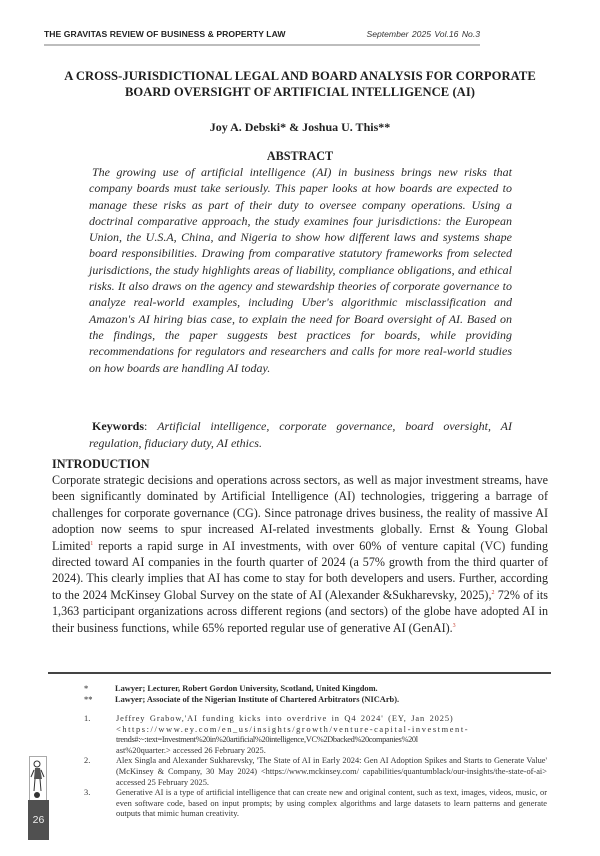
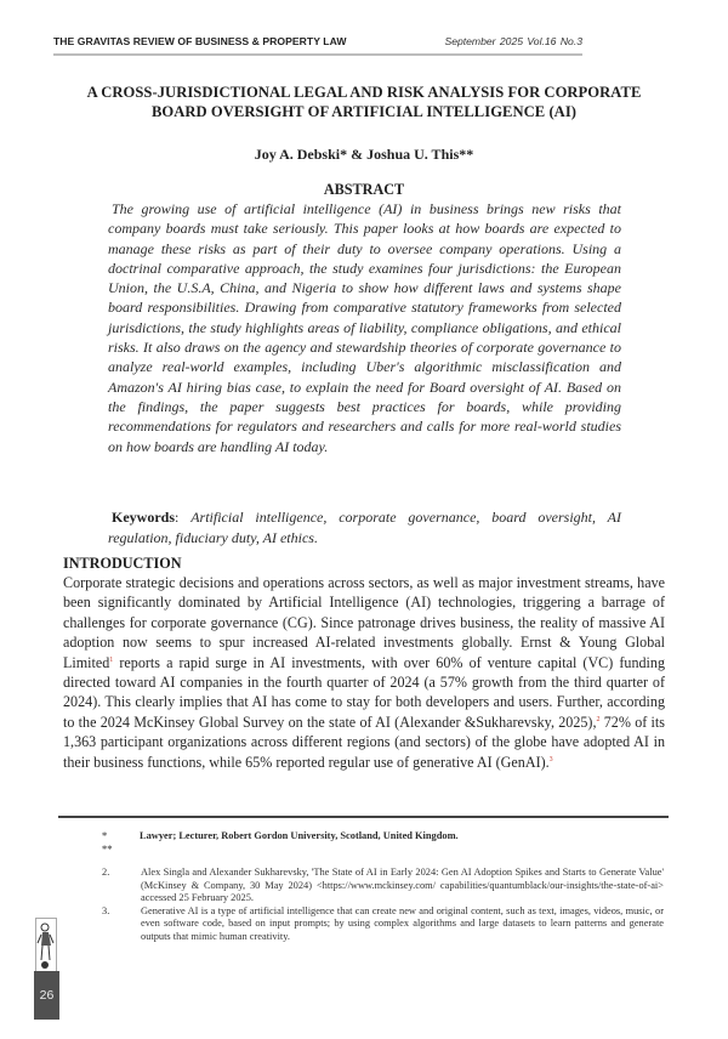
  THE GRAVITAS REVIEW OF BUSINESS & PROPERTY LAW
  September 2025 Vol.16 No.3
- A CROSS-JURISDICTIONAL LEGAL AND BOARD ANALYSIS FOR CORPORATE
+ A CROSS-JURISDICTIONAL LEGAL AND RISK ANALYSIS FOR CORPORATE
  BOARD OVERSIGHT OF ARTIFICIAL INTELLIGENCE (AI)
  Joy A. Debski* & Joshua U. This**
  ABSTRACT
  The growing use of artificial intelligence (AI) in business brings new risks that company boards must take seriously. This paper looks at how boards are expected to manage these risks as part of their duty to oversee company operations. Using a doctrinal comparative approach, the study examines four jurisdictions: the European Union, the U.S.A, China, and Nigeria to show how different laws and systems shape board responsibilities. Drawing from comparative statutory frameworks from selected jurisdictions, the study highlights areas of liability, compliance obligations, and ethical risks. It also draws on the agency and stewardship theories of corporate governance to analyze real-world examples, including Uber's algorithmic misclassification and Amazon's AI hiring bias case, to explain the need for Board oversight of AI. Based on the findings, the paper suggests best practices for boards, while providing recommendations for regulators and researchers and calls for more real-world studies on how boards are handling AI today.
  Keywords: Artificial intelligence, corporate governance, board oversight, AI regulation, fiduciary duty, AI ethics.
  INTRODUCTION
  Corporate strategic decisions and operations across sectors, as well as major investment streams, have been significantly dominated by Artificial Intelligence (AI) technologies, triggering a barrage of challenges for corporate governance (CG). Since patronage drives business, the reality of massive AI adoption now seems to spur increased AI-related investments globally. Ernst & Young Global Limited reports a rapid surge in AI investments, with over 60% of venture capital (VC) funding directed toward AI companies in the fourth quarter of 2024 (a 57% growth from the third quarter of 2024). This clearly implies that AI has come to stay for both developers and users. Further, according to the 2024 McKinsey Global Survey on the state of AI (Alexander &Sukharevsky, 2025), 72% of its 1,363 participant organizations across different regions (and sectors) of the globe have adopted AI in their business functions, while 65% reported regular use of generative AI (GenAI).
  *
  Lawyer; Lecturer, Robert Gordon University, Scotland, United Kingdom.
  **
- Lawyer; Associate of the Nigerian Institute of Chartered Arbitrators (NICArb).
- 1.
- Jeffrey Grabow,'AI funding kicks into overdrive in Q4 2024' (EY, Jan 2025)
- <https://www.ey.com/en_us/insights/growth/venture-capital-investment-
- trends#:~:text=Investment%20in%20artificial%20intelligence,VC%2Dbacked%20companies%20l
- ast%20quarter.> accessed 26 February 2025.
  2.
  Alex Singla and Alexander Sukharevsky, 'The State of AI in Early 2024: Gen AI Adoption Spikes and Starts to Generate Value' (McKinsey & Company, 30 May 2024) <https://www.mckinsey.com/ capabilities/quantumblack/our-insights/the-state-of-ai> accessed 25 February 2025.
  3.
  Generative AI is a type of artificial intelligence that can create new and original content, such as text, images, videos, music, or even software code, based on input prompts; by using complex algorithms and large datasets to learn patterns and generate outputs that mimic human creativity.
  26
